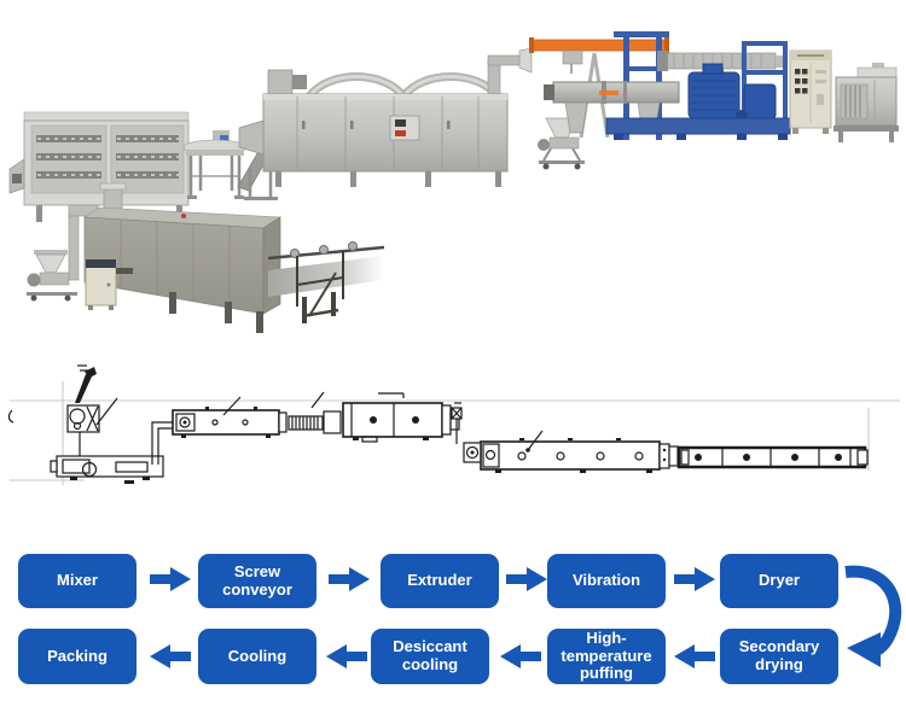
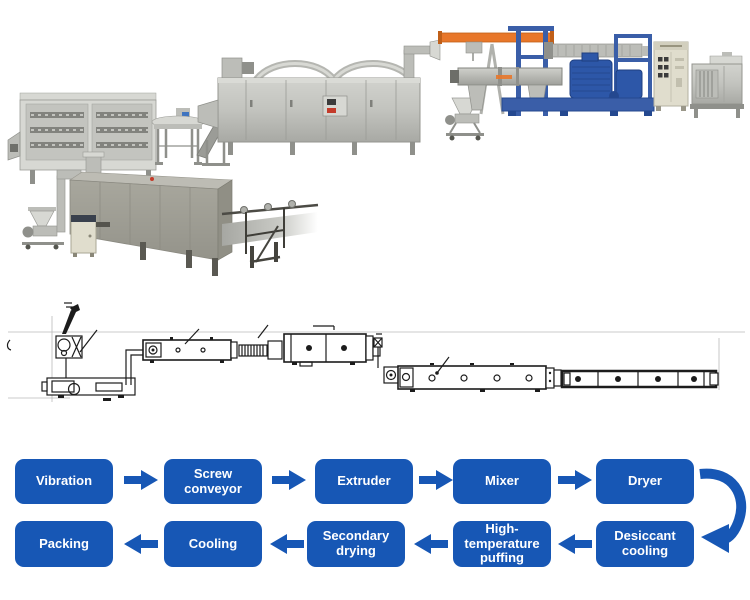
- Mixer
+ Vibration
  Screw conveyor
  Extruder
- Vibration
+ Mixer
  Dryer
  Packing
  Cooling
- Desiccant cooling
+ Secondary drying
  High-temperature puffing
- Secondary drying
+ Desiccant cooling
